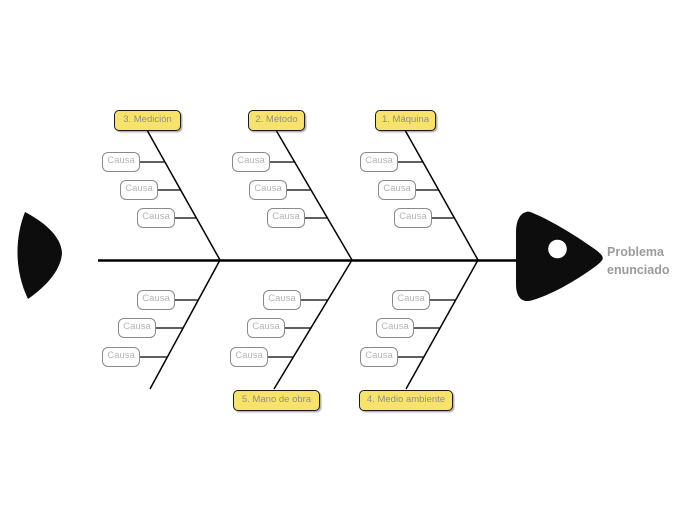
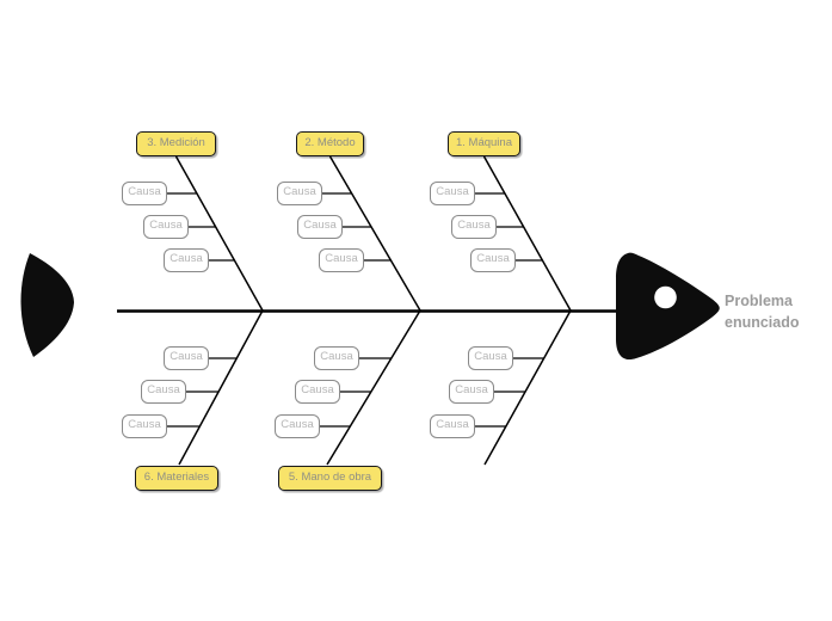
  3. Medición
  2. Método
  1. Máquina
+ 6. Materiales
  5. Mano de obra
- 4. Medio ambiente
  Causa
  Causa
  Causa
  Causa
  Causa
  Causa
  Causa
  Causa
  Causa
  Causa
  Causa
  Causa
  Causa
  Causa
  Causa
  Causa
  Causa
  Causa
  Problema enunciado
